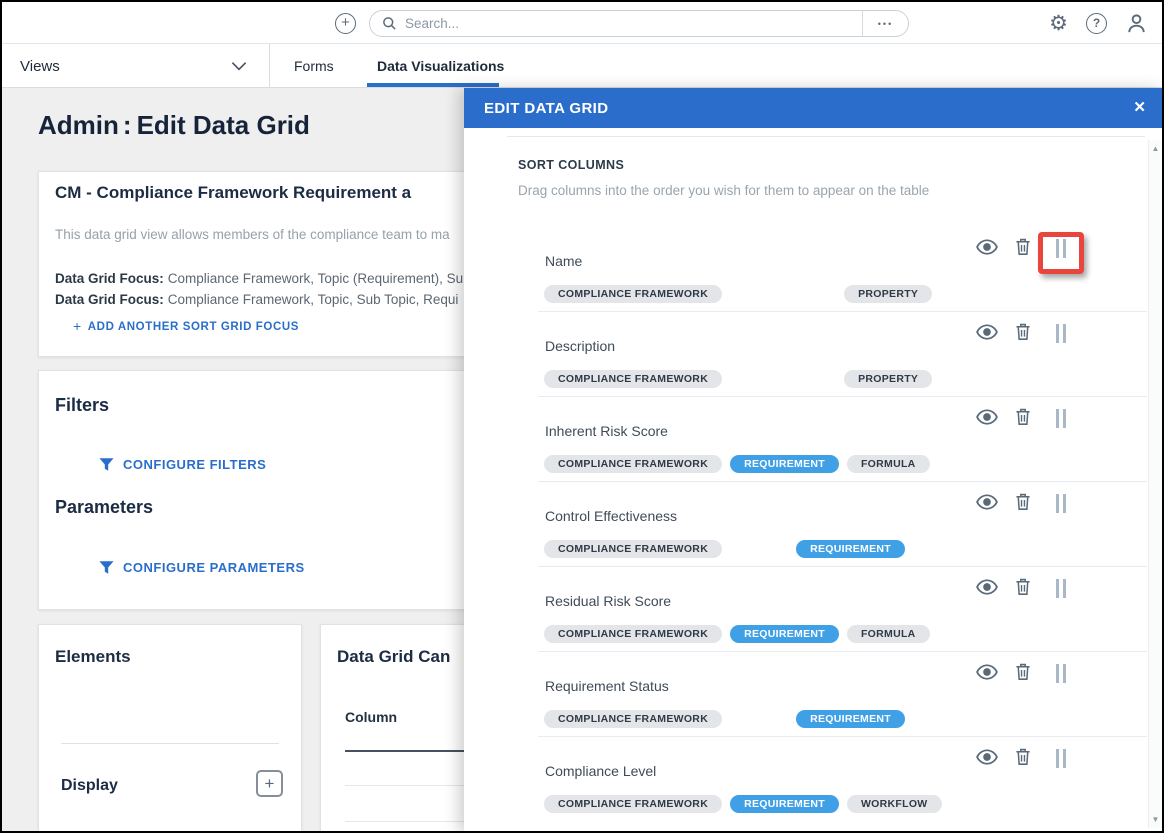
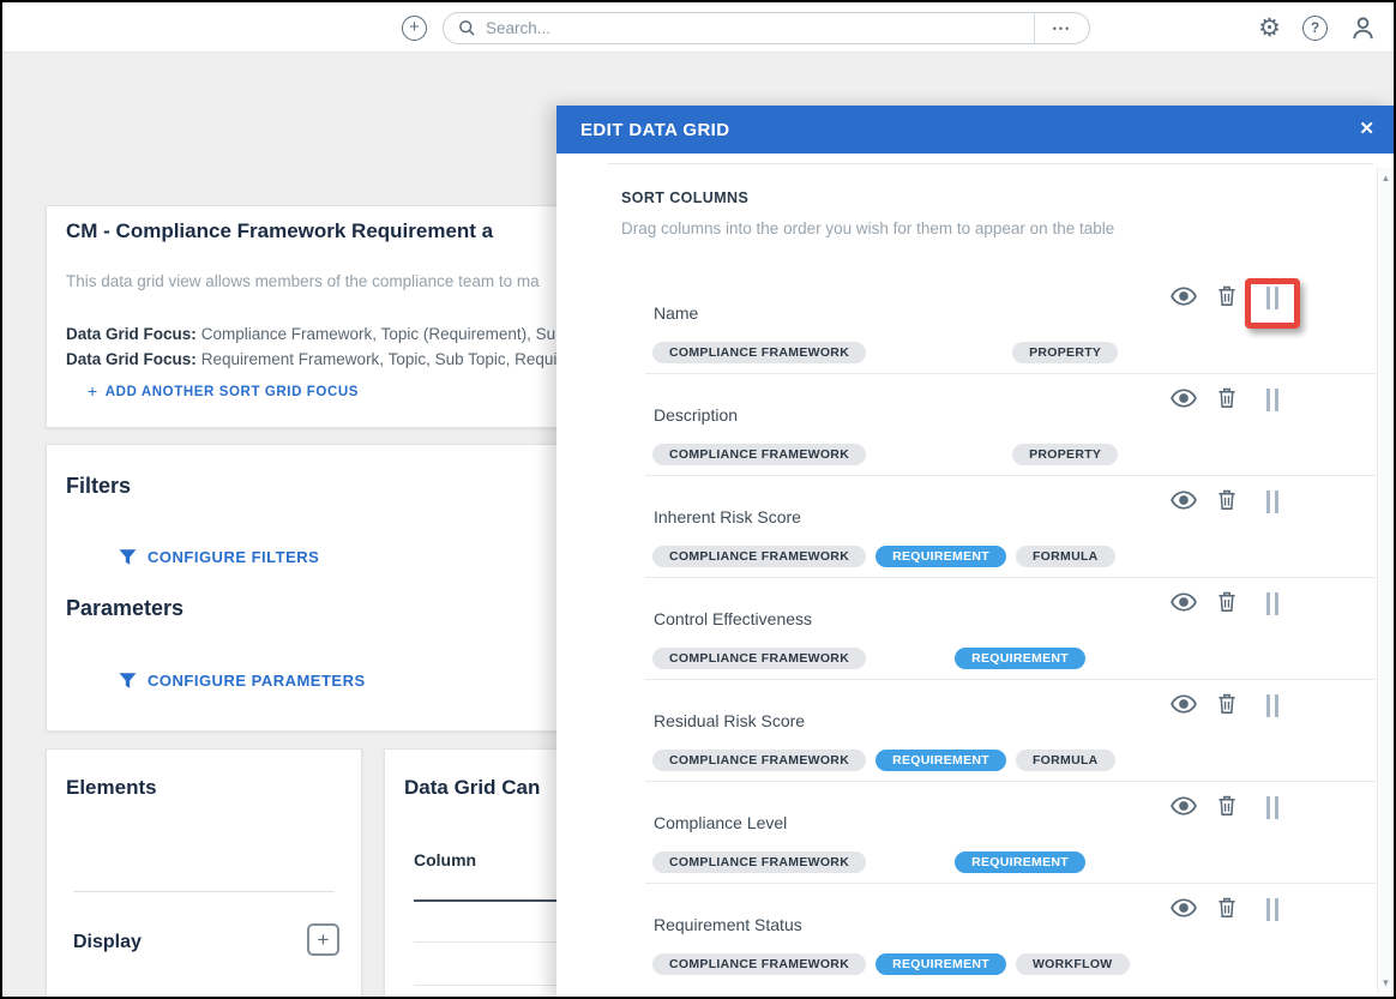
  +
  Search...
  •••
  ⚙
  ?
- Views
- Forms
- Data Visualizations
- Admin : Edit Data Grid
  CM - Compliance Framework Requirement a
  This data grid view allows members of the compliance team to ma
  Data Grid Focus: Compliance Framework, Topic (Requirement), Su
- Data Grid Focus: Compliance Framework, Topic, Sub Topic, Requi
+ Data Grid Focus: Requirement Framework, Topic, Sub Topic, Requi
  + ADD ANOTHER SORT GRID FOCUS
  Filters
  CONFIGURE FILTERS
  Parameters
  CONFIGURE PARAMETERS
  Elements
  Display
  +
  Data Grid Can
  Column
  EDIT DATA GRID
  ✕
  SORT COLUMNS
  Drag columns into the order you wish for them to appear on the table
  Name
  COMPLIANCE FRAMEWORK
  PROPERTY
  Description
  COMPLIANCE FRAMEWORK
  PROPERTY
  Inherent Risk Score
  COMPLIANCE FRAMEWORK
  REQUIREMENT
  FORMULA
  Control Effectiveness
  COMPLIANCE FRAMEWORK
  REQUIREMENT
  Residual Risk Score
  COMPLIANCE FRAMEWORK
  REQUIREMENT
  FORMULA
- Requirement Status
+ Compliance Level
  COMPLIANCE FRAMEWORK
  REQUIREMENT
- Compliance Level
+ Requirement Status
  COMPLIANCE FRAMEWORK
  REQUIREMENT
  WORKFLOW
  ▲
  ▼
